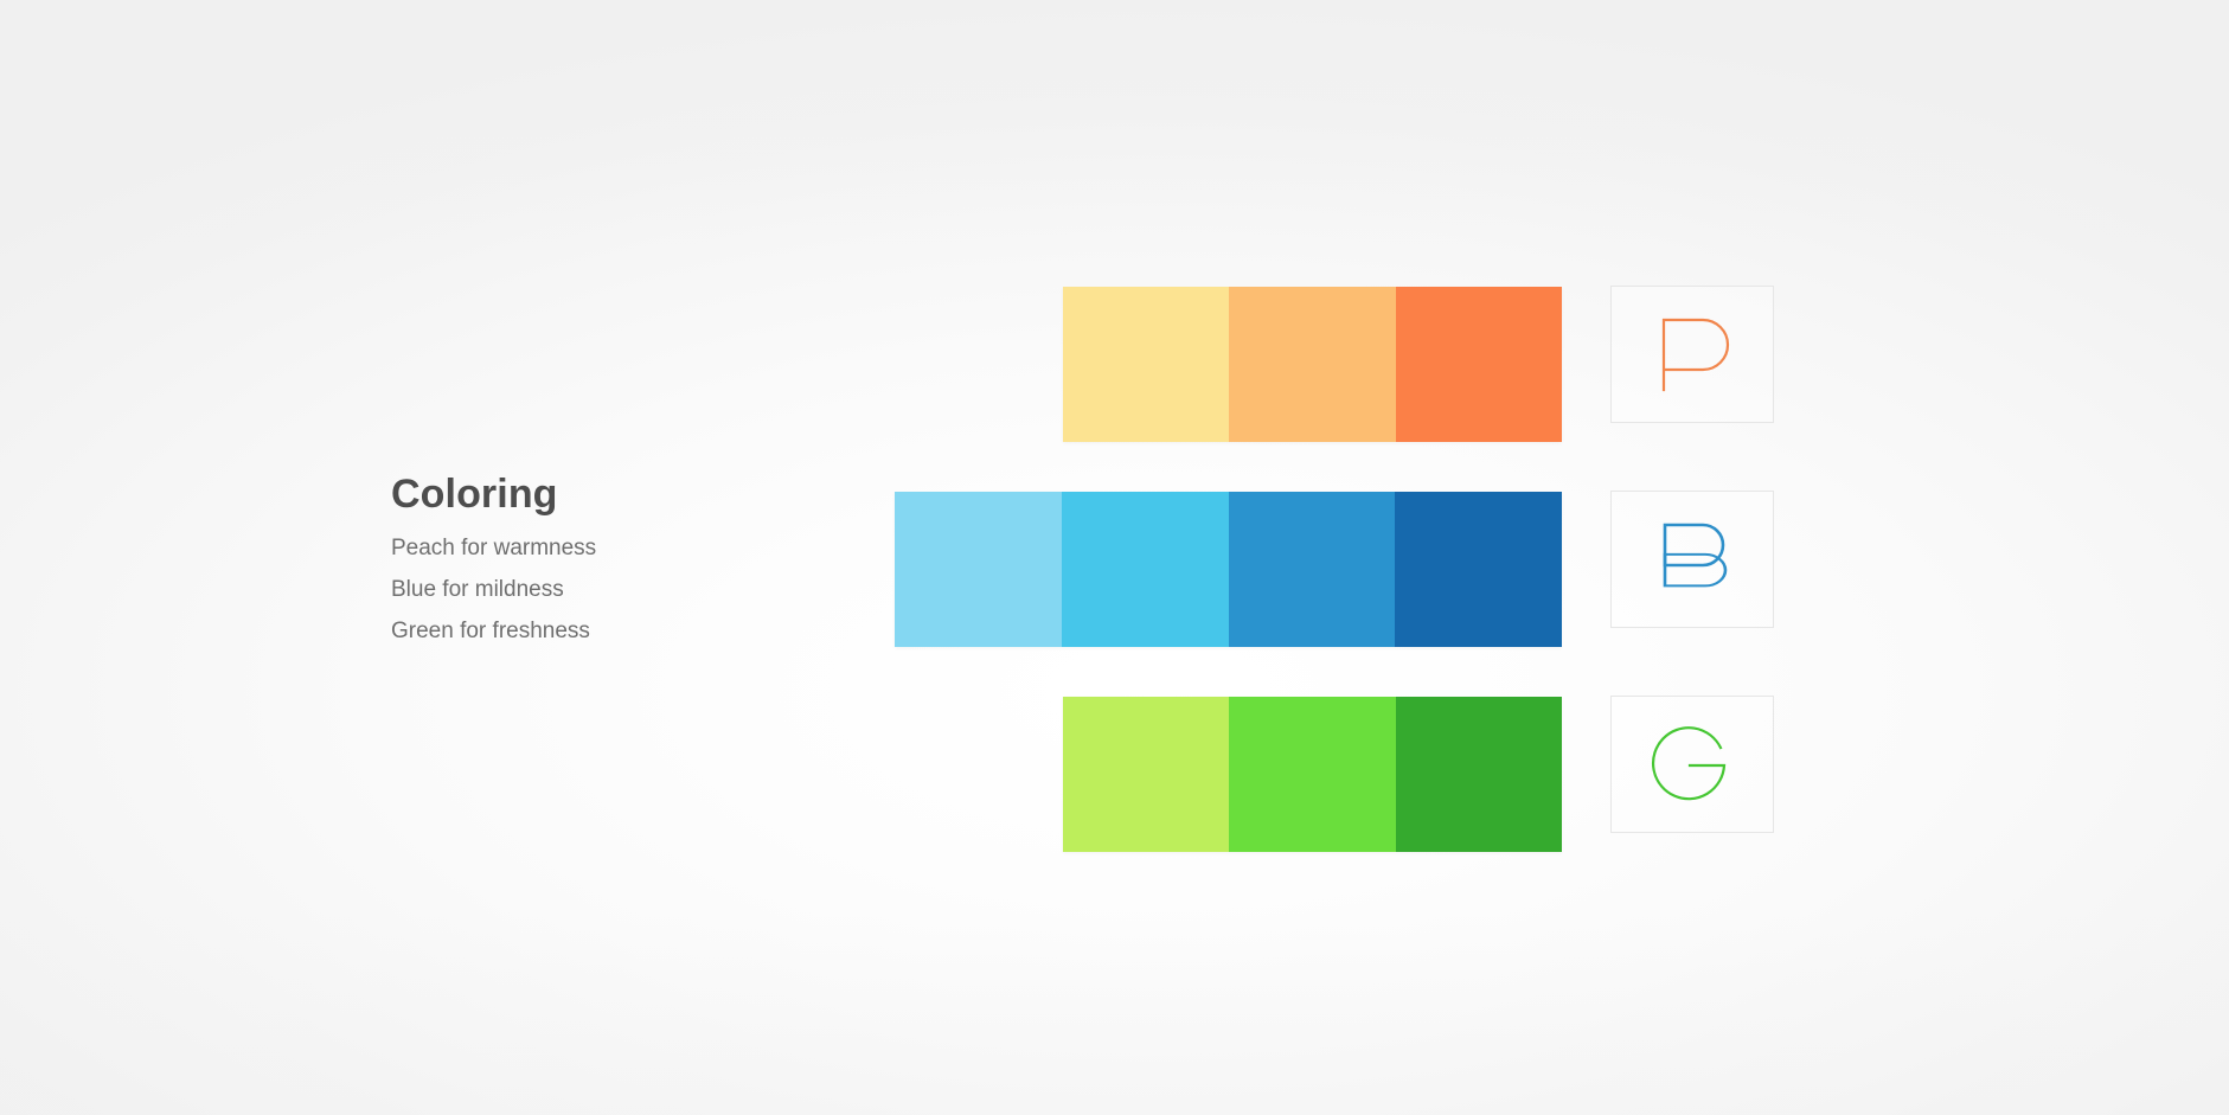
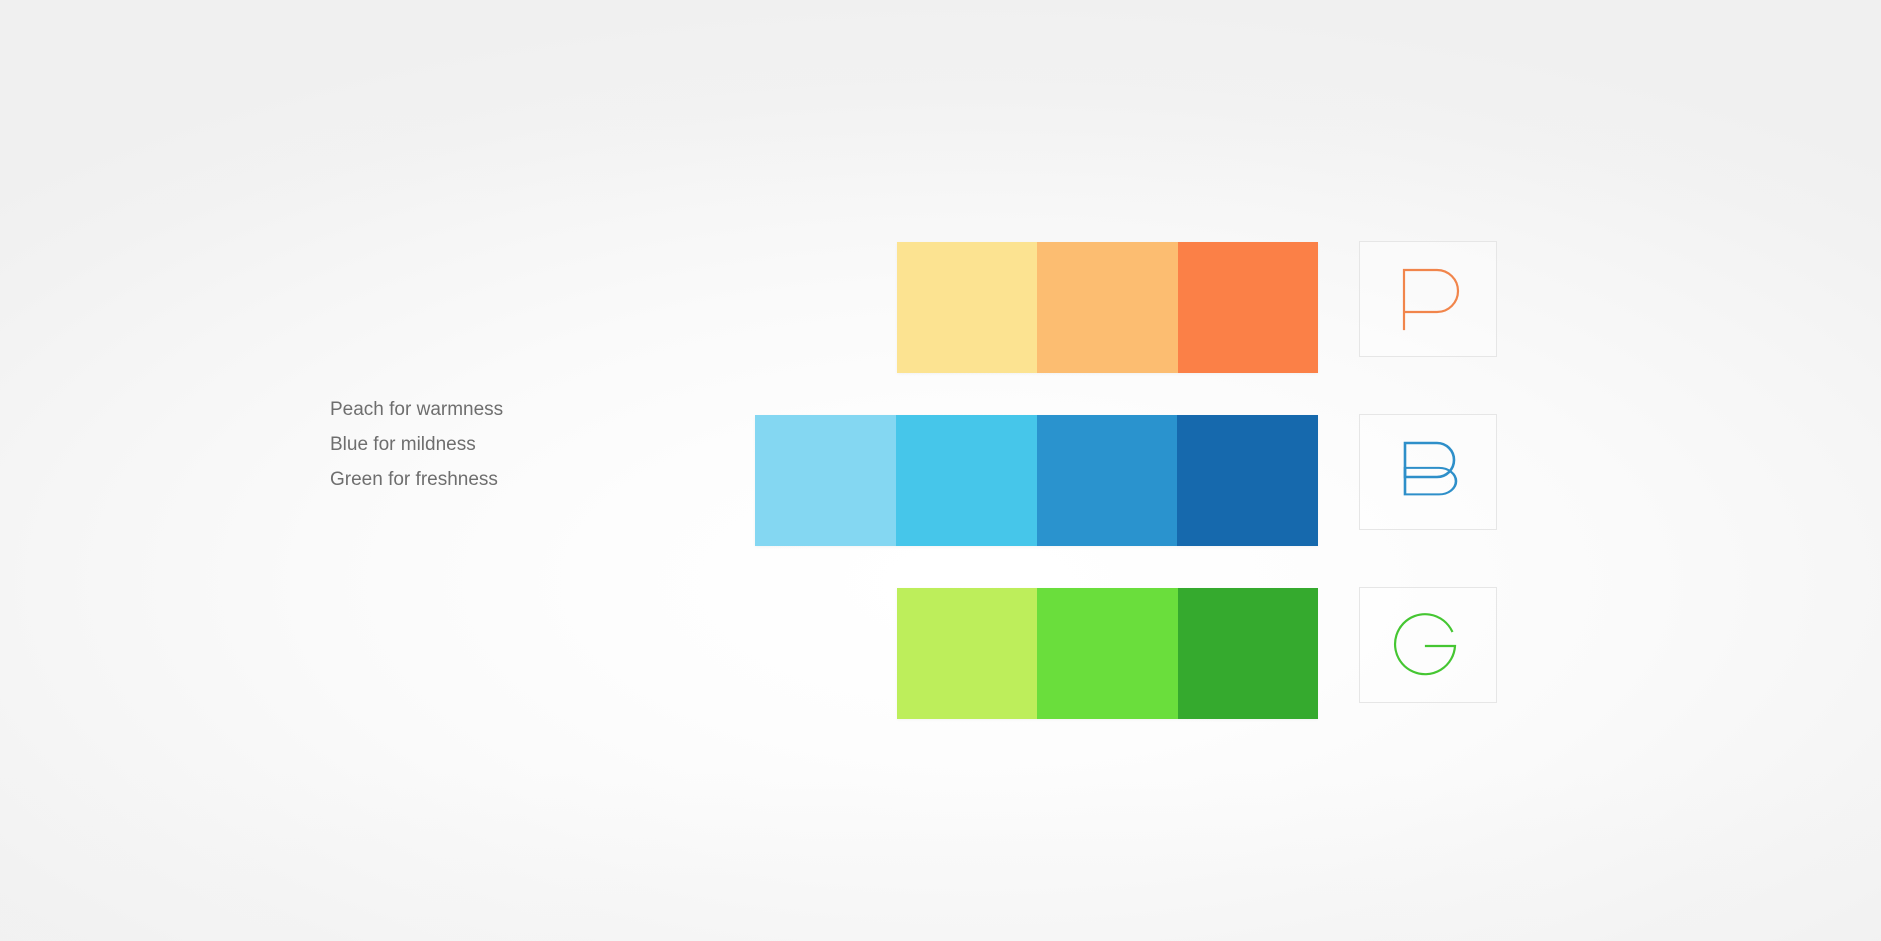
- Coloring
  Peach for warmness
  Blue for mildness
  Green for freshness
